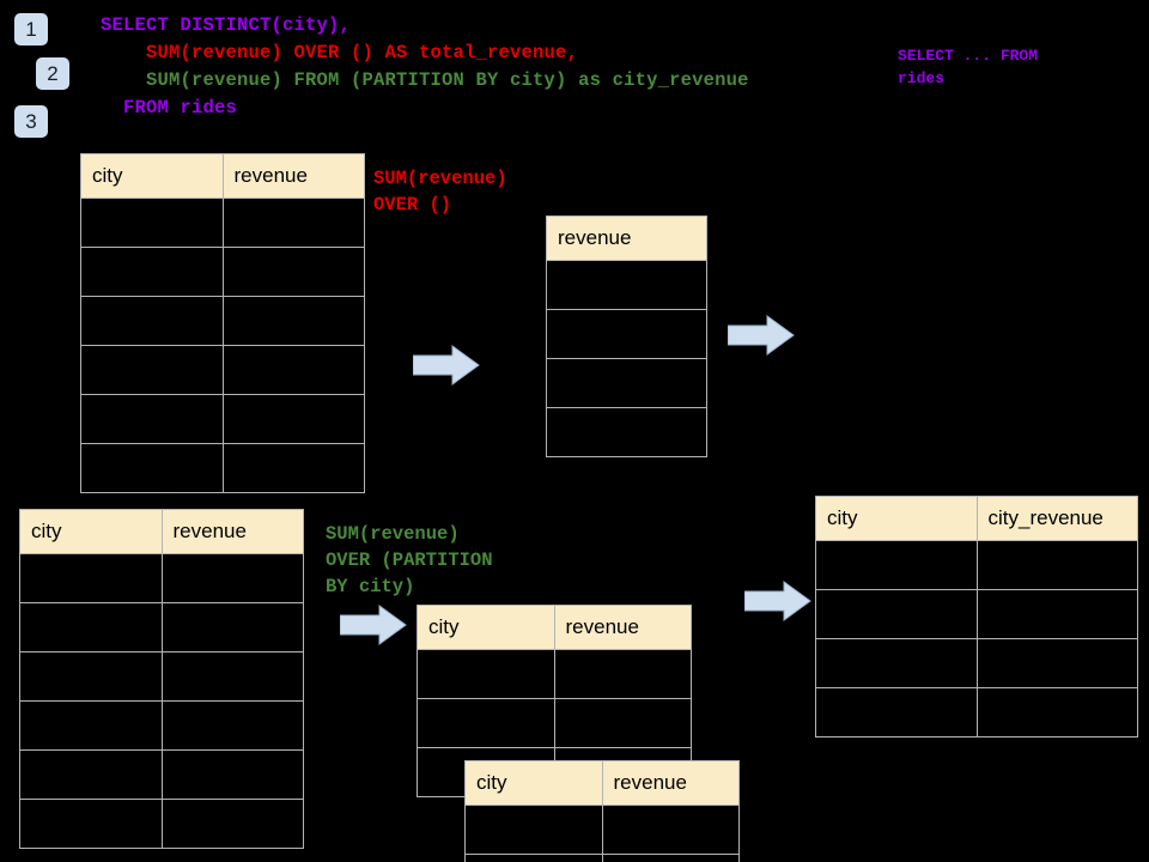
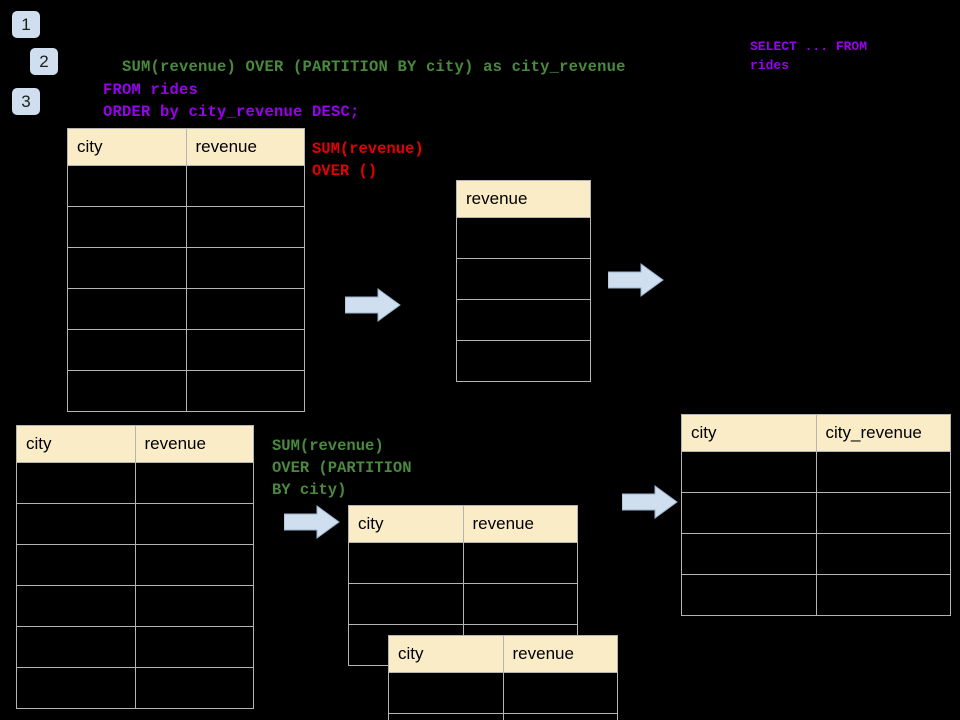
  1
  2
  3
- SELECT DISTINCT(city),
- SUM(revenue) OVER () AS total_revenue,
- SUM(revenue) FROM (PARTITION BY city) as city_revenue
+ SUM(revenue) OVER (PARTITION BY city) as city_revenue
  FROM rides
+ ORDER by city_revenue DESC;
  SELECT ... FROM
  rides
  SUM(revenue)
  OVER ()
  SUM(revenue)
  OVER (PARTITION
  BY city)
  city	revenue
  revenue
  city	revenue
  city	revenue
  city	revenue
  city	city_revenue
